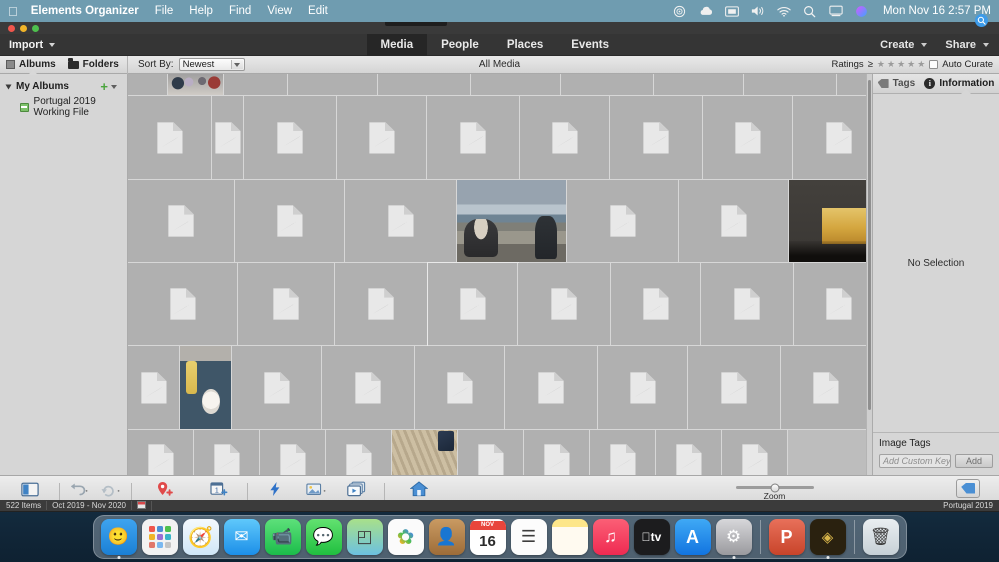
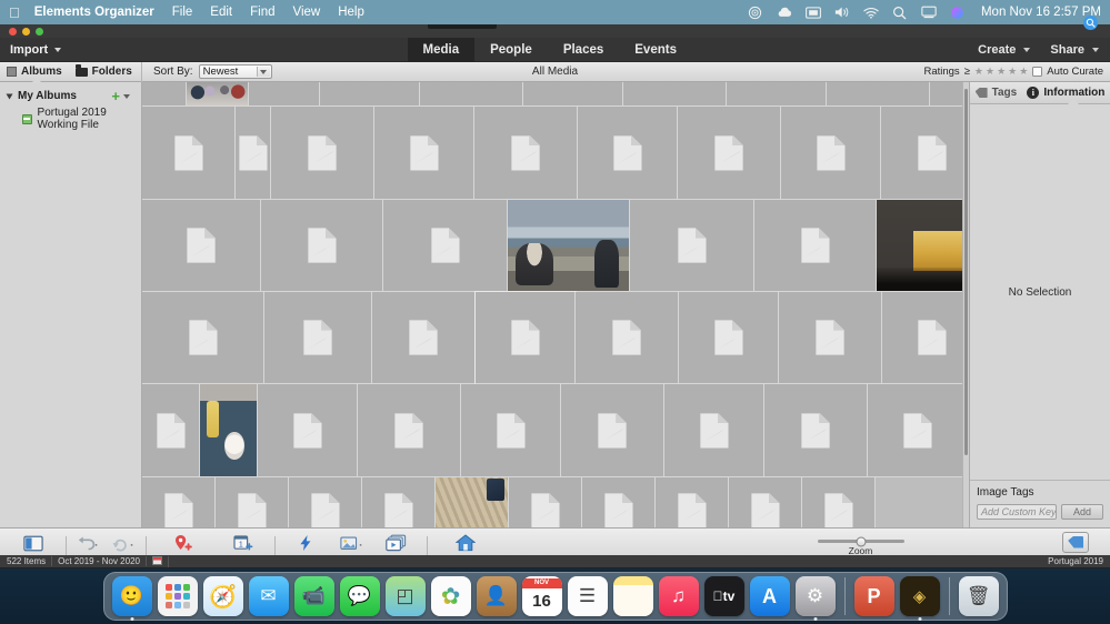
  
  Elements Organizer
  File
- Help
+ Edit
  Find
  View
- Edit
+ Help
  Mon Nov 16 2:57 PM
  Import
  Media
  People
  Places
  Events
  Create
  Share
  Albums
  Folders
  Sort By:
  Newest
  All Media
  Ratings
  ≥
  ★
  ★
  ★
  ★
  ★
  Auto Curate
  My Albums
  +
  Portugal 2019 Working File
  Tags
  i
  Information
  No Selection
  Image Tags
  Add Custom Key
  Add
  Zoom
  522 Items
  Oct 2019 - Nov 2020
  Portugal 2019
  🙂
  🧭
  ✉
  📹
  💬
  ◰
  ✿
  👤
  16
  ☰
  ♫
  tv
  A
  ⚙
  P
  ◈
  🗑
